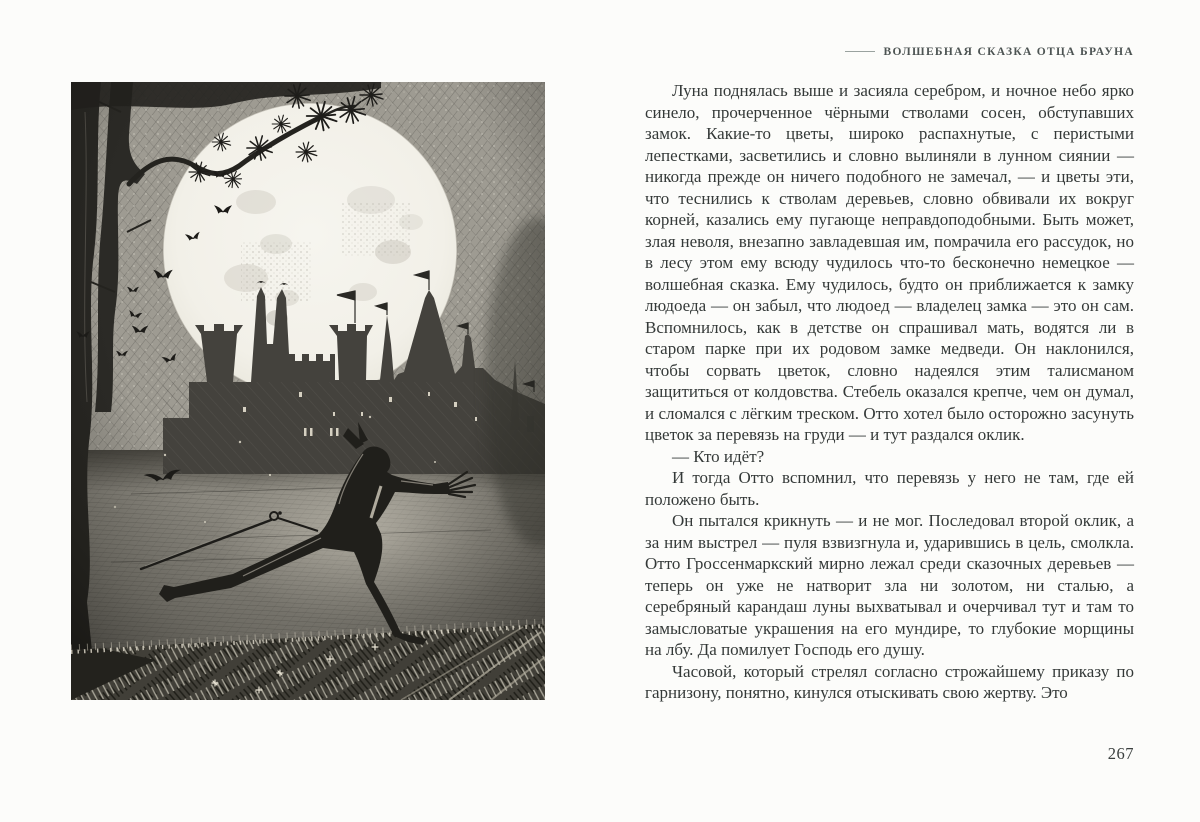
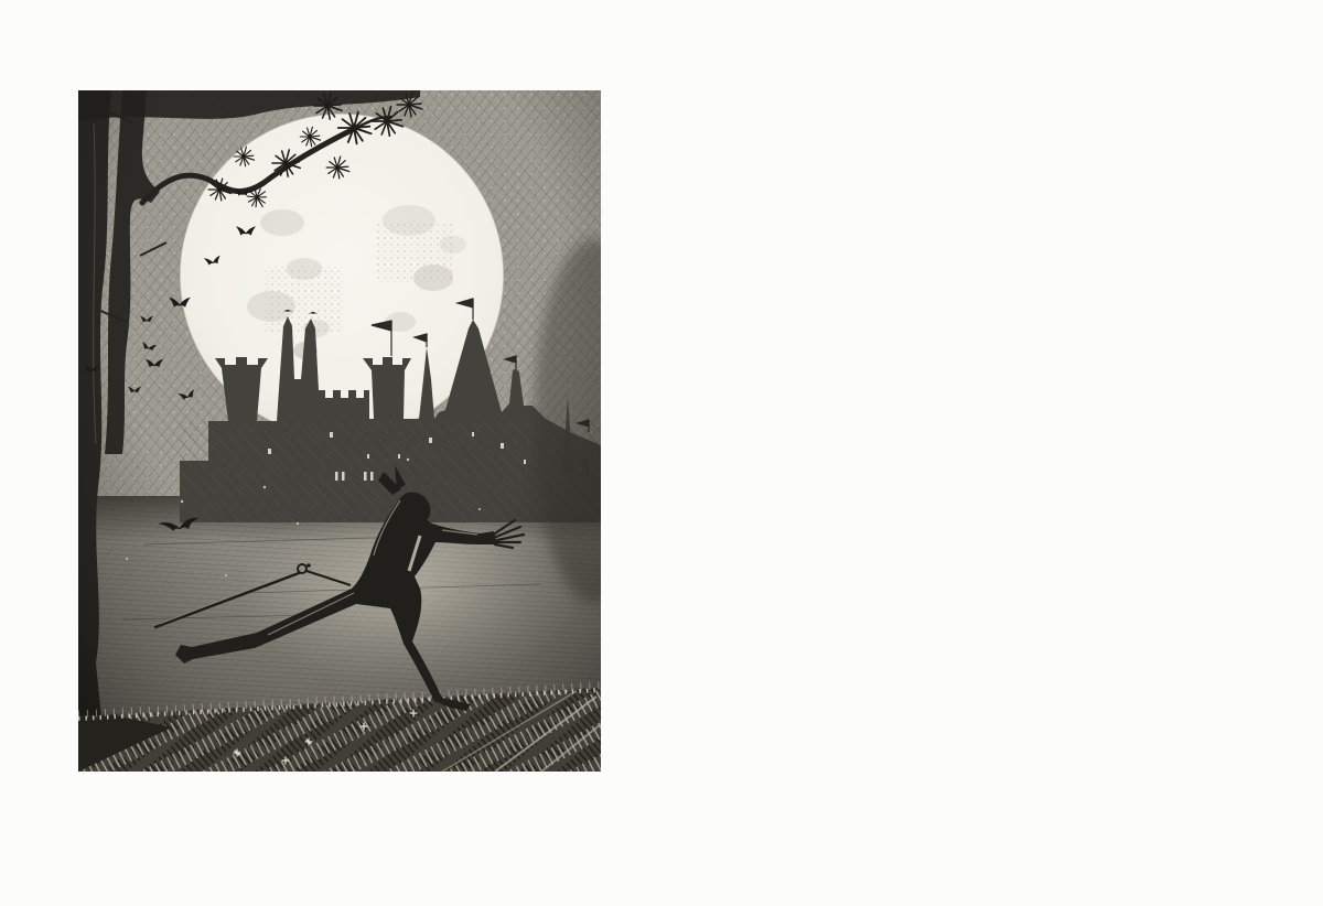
- ВОЛШЕБНАЯ СКАЗКА ОТЦА БРАУНА
- Луна поднялась выше и засияла серебром, и ночное небо ярко синело, прочерченное чёрными стволами сосен, обступавших замок. Какие-то цветы, широко распахнутые, с перистыми лепестками, засветились и словно вылиняли в лунном сиянии — никогда прежде он ничего подобного не замечал, — и цветы эти, что теснились к стволам деревьев, словно обвивали их вокруг корней, казались ему пугающе неправдоподобными. Быть может, злая неволя, внезапно завладевшая им, помрачила его рассудок, но в лесу этом ему всюду чудилось что-то бесконечно немецкое — волшебная сказка. Ему чудилось, будто он приближается к замку людоеда — он забыл, что людоед — владелец замка — это он сам. Вспомнилось, как в детстве он спрашивал мать, водятся ли в старом парке при их родовом замке медведи. Он наклонился, чтобы сорвать цветок, словно надеялся этим талисманом защититься от колдовства. Стебель оказался крепче, чем он думал, и сломался с лёгким треском. Отто хотел было осторожно засунуть цветок за перевязь на груди — и тут раздался оклик.
- — Кто идёт?
- И тогда Отто вспомнил, что перевязь у него не там, где ей положено быть.
- Он пытался крикнуть — и не мог. Последовал второй оклик, а за ним выстрел — пуля взвизгнула и, ударившись в цель, смолкла. Отто Гроссенмаркский мирно лежал среди сказочных деревьев — теперь он уже не натворит зла ни золотом, ни сталью, а серебряный карандаш луны выхватывал и очерчивал тут и там то замысловатые украшения на его мундире, то глубокие морщины на лбу. Да помилует Господь его душу.
- Часовой, который стрелял согласно строжайшему приказу по гарнизону, понятно, кинулся отыскивать свою жертву. Это
- 267
